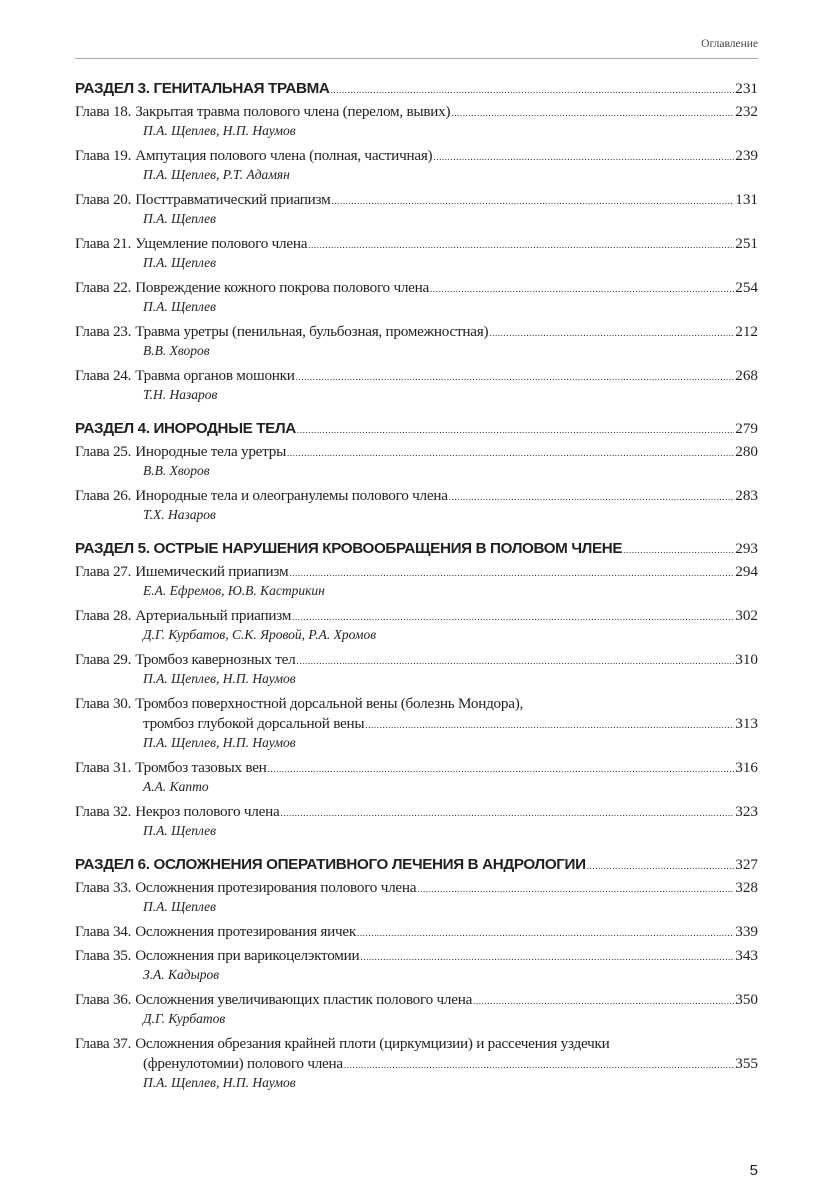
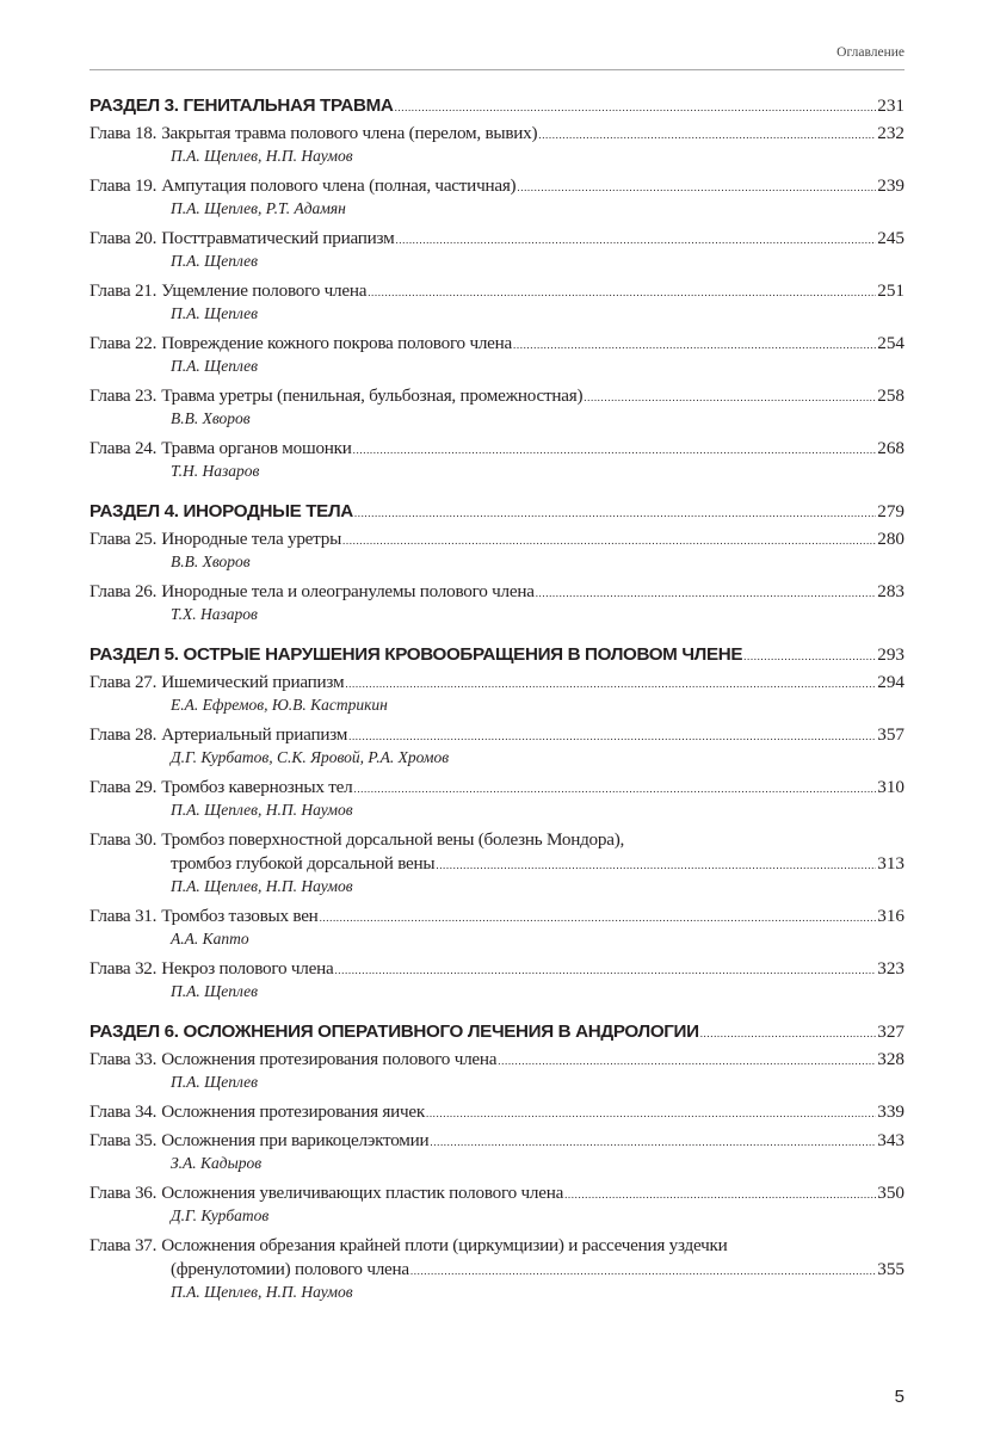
  Оглавление
  РАЗДЕЛ 3. ГЕНИТАЛЬНАЯ ТРАВМА
  231
  Глава 18.
  Закрытая травма полового члена (перелом, вывих)
  232
  П.А. Щеплев, Н.П. Наумов
  Глава 19.
  Ампутация полового члена (полная, частичная)
  239
  П.А. Щеплев, Р.Т. Адамян
  Глава 20.
  Посттравматический приапизм
- 131
+ 245
  П.А. Щеплев
  Глава 21.
  Ущемление полового члена
  251
  П.А. Щеплев
  Глава 22.
  Повреждение кожного покрова полового члена
  254
  П.А. Щеплев
  Глава 23.
  Травма уретры (пенильная, бульбозная, промежностная)
- 212
+ 258
  В.В. Хворов
  Глава 24.
  Травма органов мошонки
  268
  Т.Н. Назаров
  РАЗДЕЛ 4. ИНОРОДНЫЕ ТЕЛА
  279
  Глава 25.
  Инородные тела уретры
  280
  В.В. Хворов
  Глава 26.
  Инородные тела и олеогранулемы полового члена
  283
  Т.Х. Назаров
  РАЗДЕЛ 5. ОСТРЫЕ НАРУШЕНИЯ КРОВООБРАЩЕНИЯ В ПОЛОВОМ ЧЛЕНЕ
  293
  Глава 27.
  Ишемический приапизм
  294
  Е.А. Ефремов, Ю.В. Кастрикин
  Глава 28.
  Артериальный приапизм
- 302
+ 357
  Д.Г. Курбатов, С.К. Яровой, Р.А. Хромов
  Глава 29.
  Тромбоз кавернозных тел
  310
  П.А. Щеплев, Н.П. Наумов
  Глава 30.
  Тромбоз поверхностной дорсальной вены (болезнь Мондора),
  тромбоз глубокой дорсальной вены
  313
  П.А. Щеплев, Н.П. Наумов
  Глава 31.
  Тромбоз тазовых вен
  316
  А.А. Капто
  Глава 32.
  Некроз полового члена
  323
  П.А. Щеплев
  РАЗДЕЛ 6. ОСЛОЖНЕНИЯ ОПЕРАТИВНОГО ЛЕЧЕНИЯ В АНДРОЛОГИИ
  327
  Глава 33.
  Осложнения протезирования полового члена
  328
  П.А. Щеплев
  Глава 34.
  Осложнения протезирования яичек
  339
  Глава 35.
  Осложнения при варикоцелэктомии
  343
  З.А. Кадыров
  Глава 36.
  Осложнения увеличивающих пластик полового члена
  350
  Д.Г. Курбатов
  Глава 37.
  Осложнения обрезания крайней плоти (циркумцизии) и рассечения уздечки
  (френулотомии) полового члена
  355
  П.А. Щеплев, Н.П. Наумов
  5
